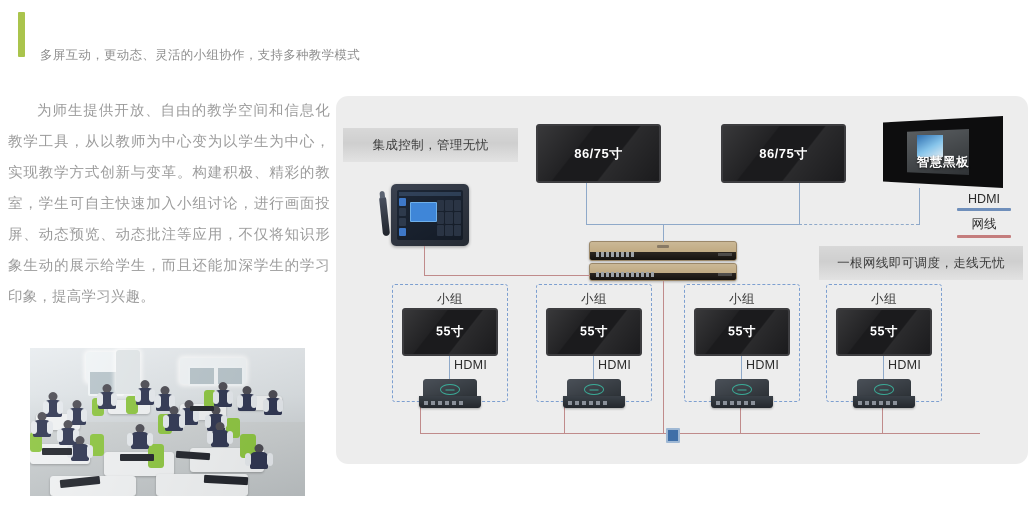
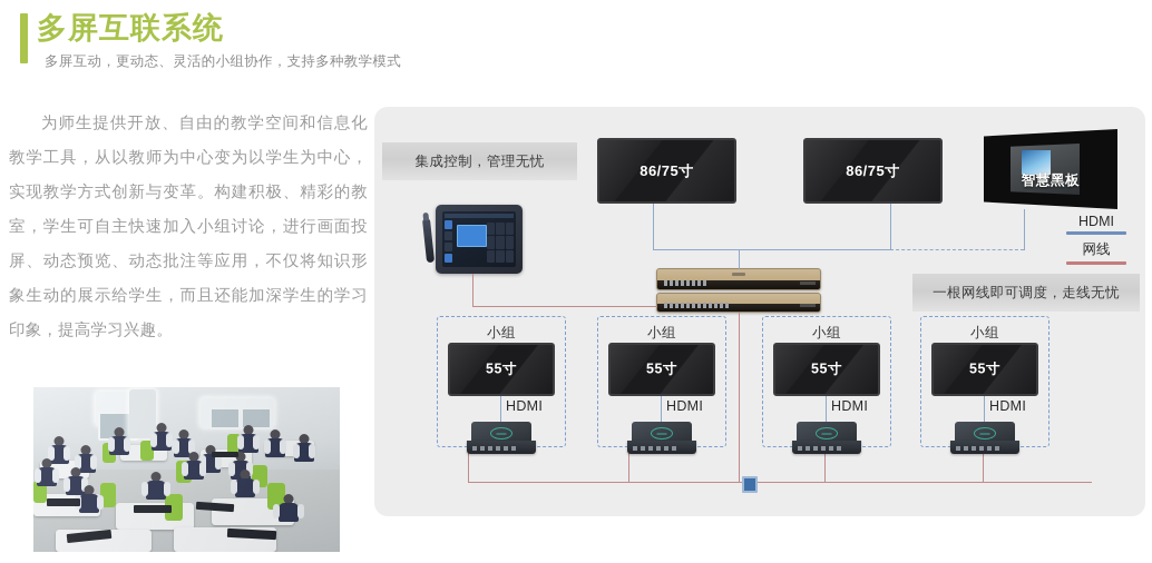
+ 多屏互联系统
  多屏互动，更动态、灵活的小组协作，支持多种教学模式
  为师生提供开放、自由的教学空间和信息化教学工具，从以教师为中心变为以学生为中心，实现教学方式创新与变革。构建积极、精彩的教室，学生可自主快速加入小组讨论，进行画面投屏、动态预览、动态批注等应用，不仅将知识形象生动的展示给学生，而且还能加深学生的学习印象，提高学习兴趣。
  集成控制，管理无忧
  一根网线即可调度，走线无忧
  86/75寸
  86/75寸
  智慧黑板
  HDMI
  网线
  小组
  55寸
  HDMI
  小组
  55寸
  HDMI
  小组
  55寸
  HDMI
  小组
  55寸
  HDMI
